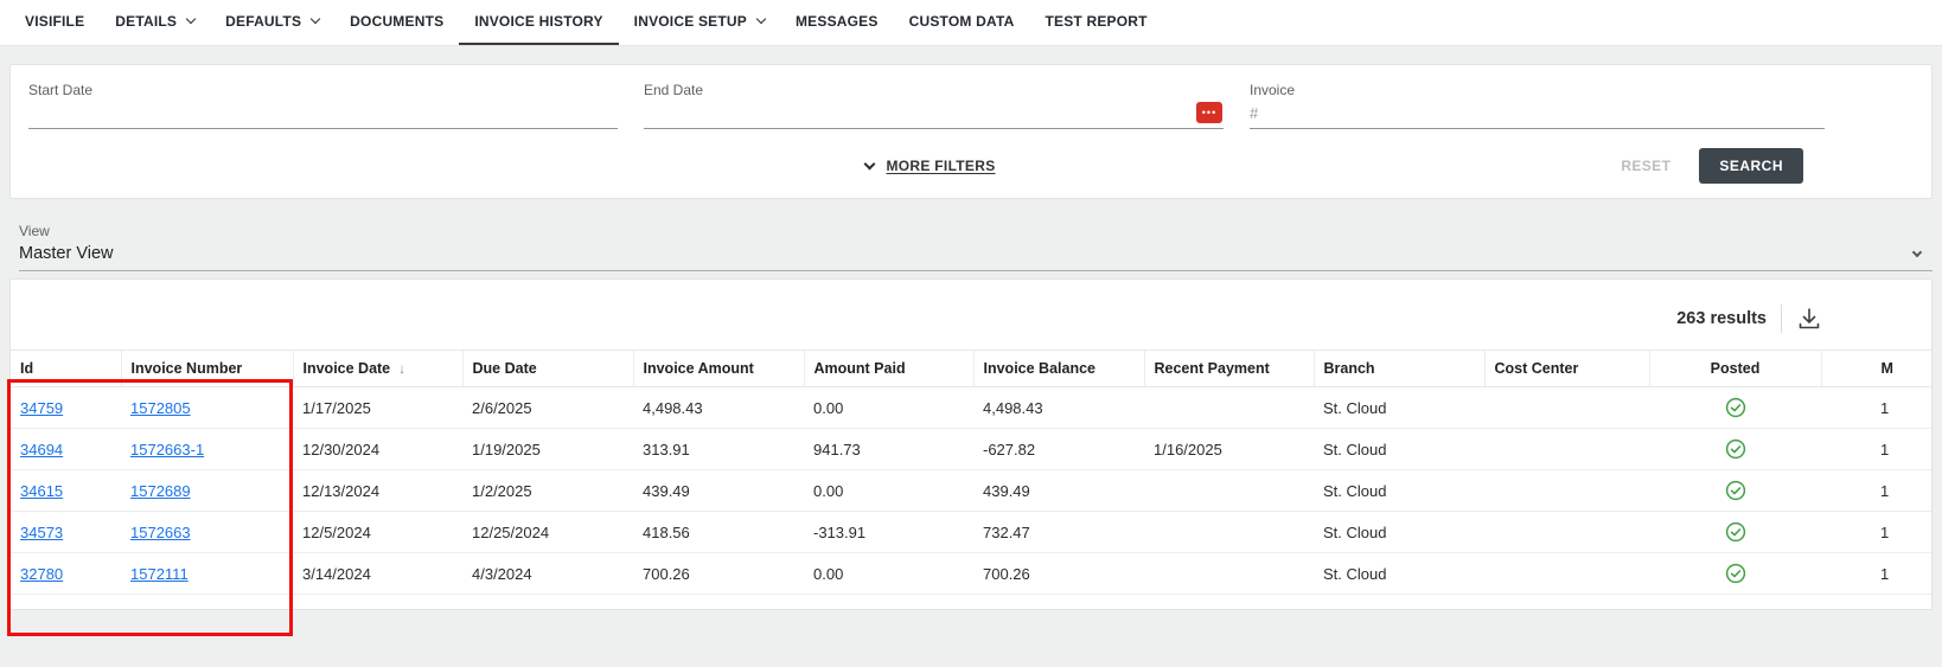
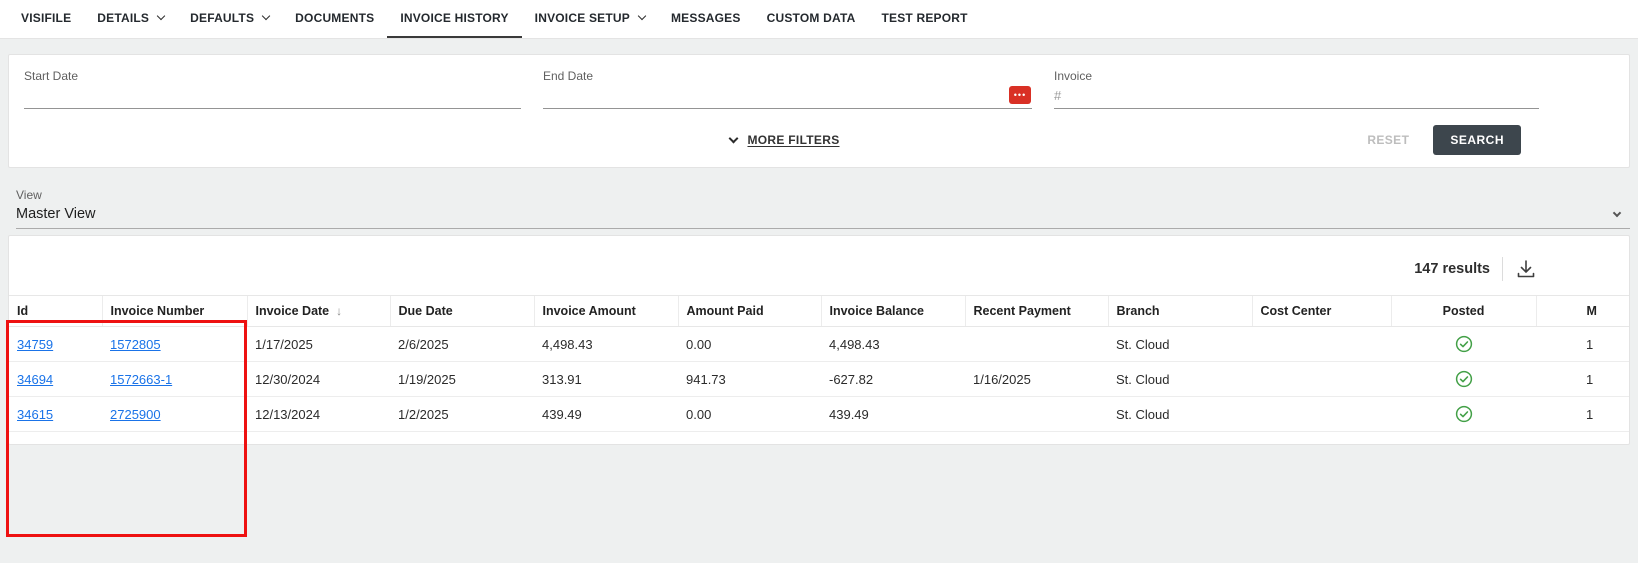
  VISIFILE
  DETAILS
  DEFAULTS
  DOCUMENTS
  INVOICE HISTORY
  INVOICE SETUP
  MESSAGES
  CUSTOM DATA
  TEST REPORT
  Start Date
  End Date
  •••
  Invoice
  #
  MORE FILTERS
  RESET
  SEARCH
  View
  Master View
- 263 results
+ 147 results
  Id	Invoice Number	Invoice Date ↓	Due Date	Invoice Amount	Amount Paid	Invoice Balance	Recent Payment	Branch	Cost Center	Posted	M
  34759	1572805	1/17/2025	2/6/2025	4,498.43	0.00	4,498.43		St. Cloud			1
  34694	1572663-1	12/30/2024	1/19/2025	313.91	941.73	-627.82	1/16/2025	St. Cloud			1
- 34615	1572689	12/13/2024	1/2/2025	439.49	0.00	439.49		St. Cloud			1
+ 34615	2725900	12/13/2024	1/2/2025	439.49	0.00	439.49		St. Cloud			1
- 34573	1572663	12/5/2024	12/25/2024	418.56	-313.91	732.47		St. Cloud			1
- 32780	1572111	3/14/2024	4/3/2024	700.26	0.00	700.26		St. Cloud			1
